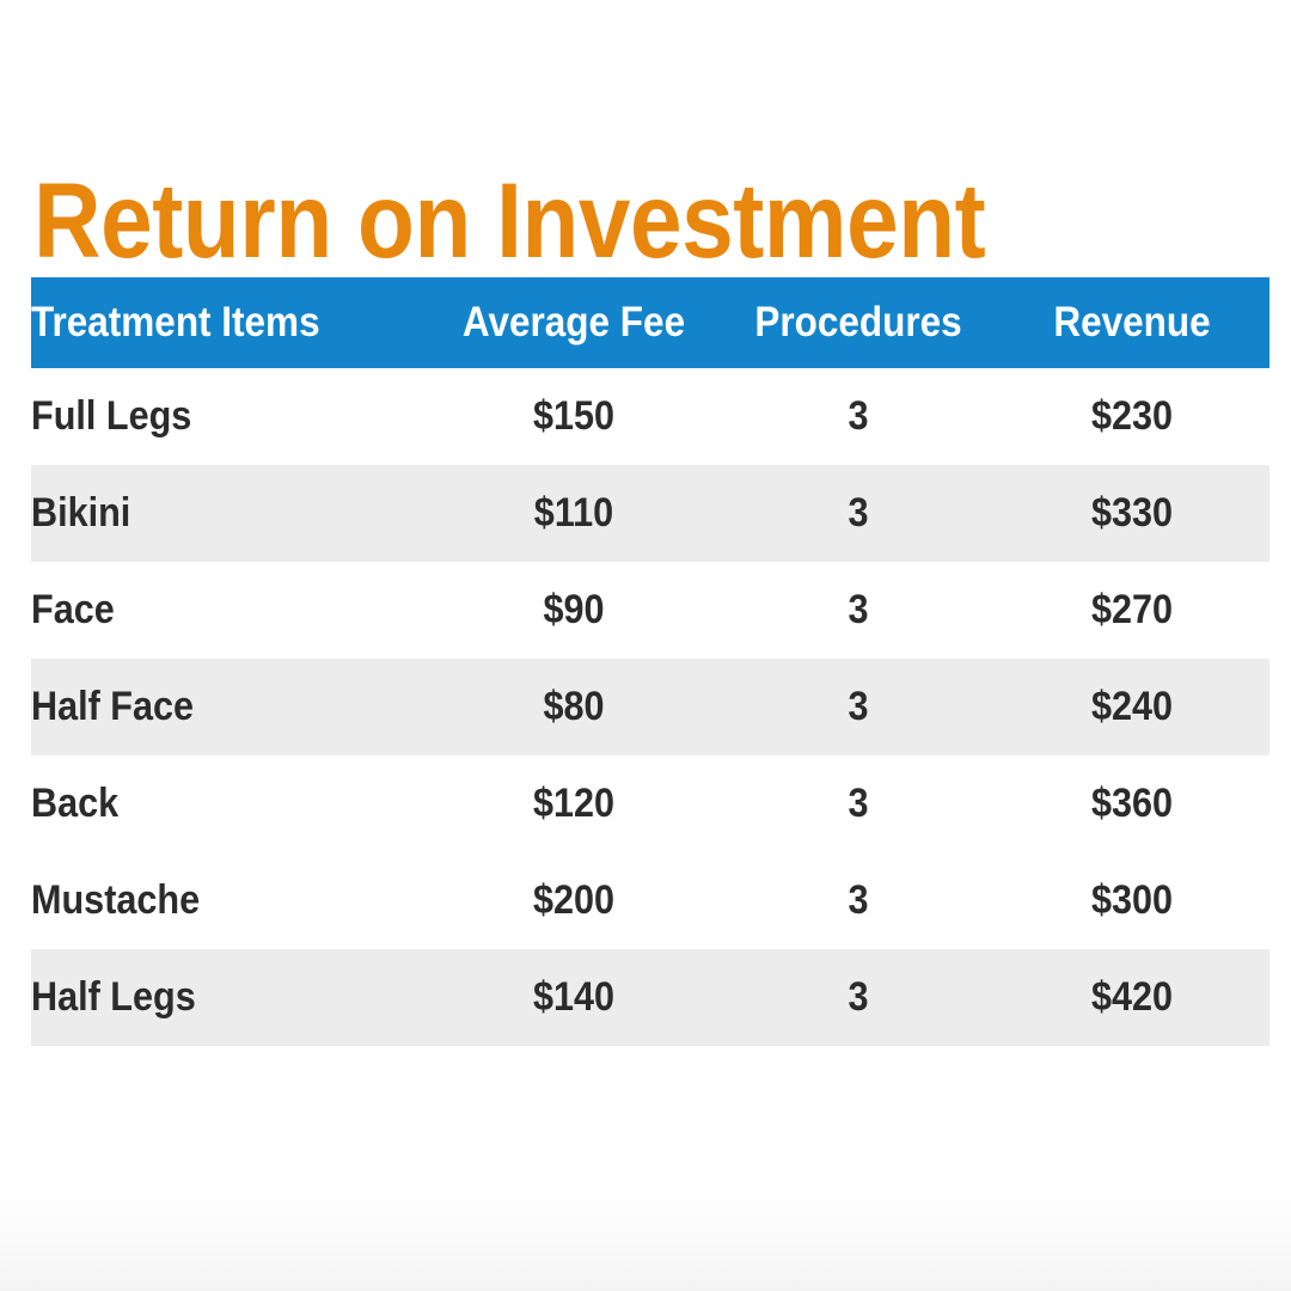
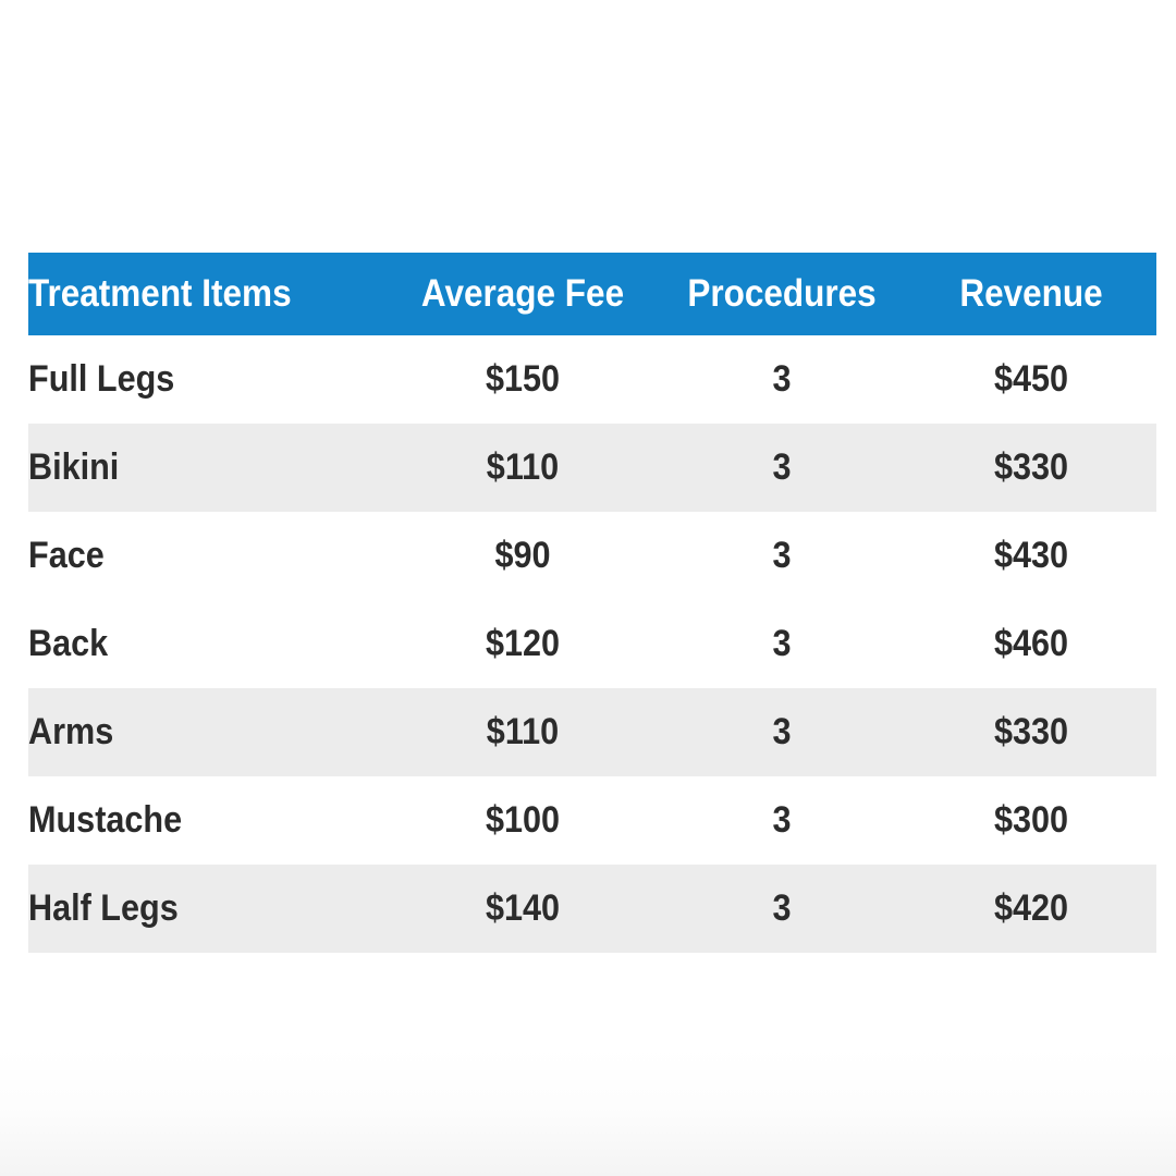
- Return on Investment
  Treatment Items	Average Fee	Procedures	Revenue
- Full Legs	$150	3	$230
+ Full Legs	$150	3	$450
  Bikini	$110	3	$330
- Face	$90	3	$270
+ Face	$90	3	$430
- Half Face	$80	3	$240
- Back	$120	3	$360
+ Back	$120	3	$460
+ Arms	$110	3	$330
- Mustache	$200	3	$300
+ Mustache	$100	3	$300
  Half Legs	$140	3	$420
